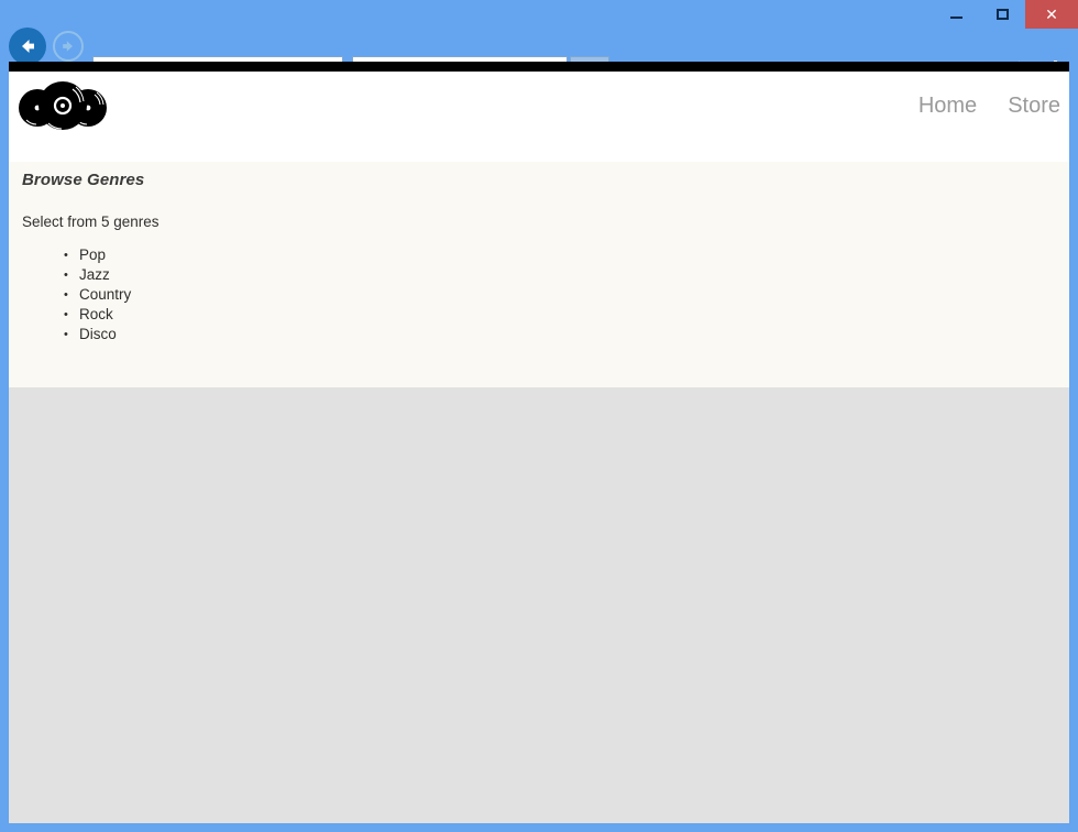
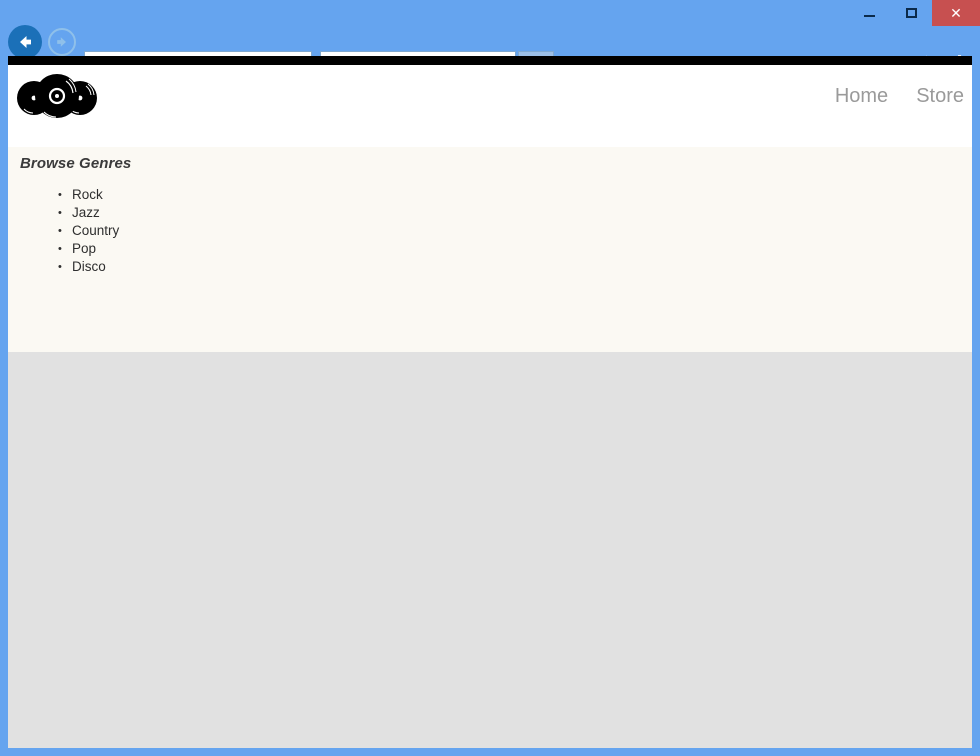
  ✕
  Home
  Store
  Browse Genres
- Select from 5 genres
- Pop
+ Rock
  Jazz
  Country
- Rock
+ Pop
  Disco
